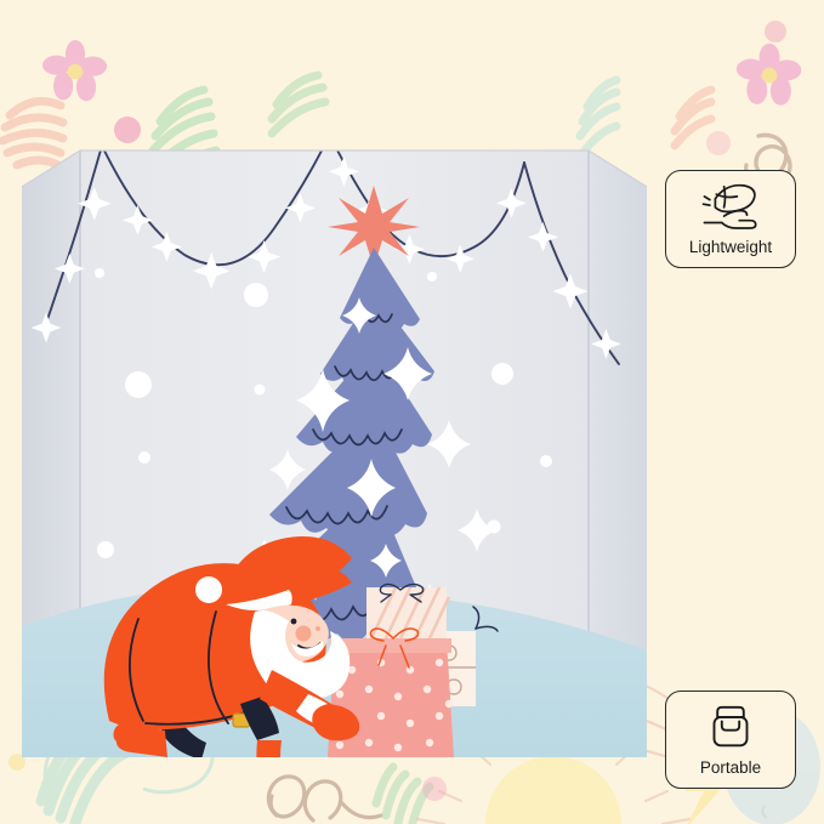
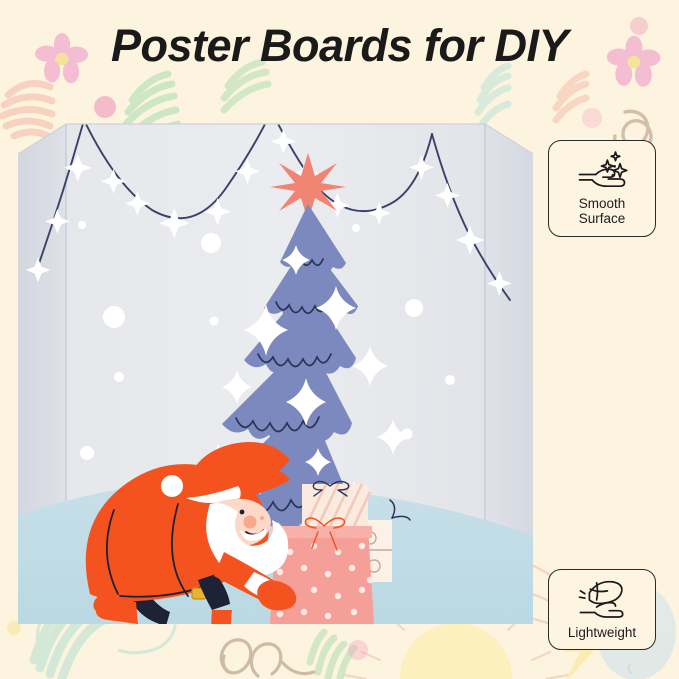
+ Poster Boards for DIY
+ Smooth
+ Surface
  Lightweight
- Portable
